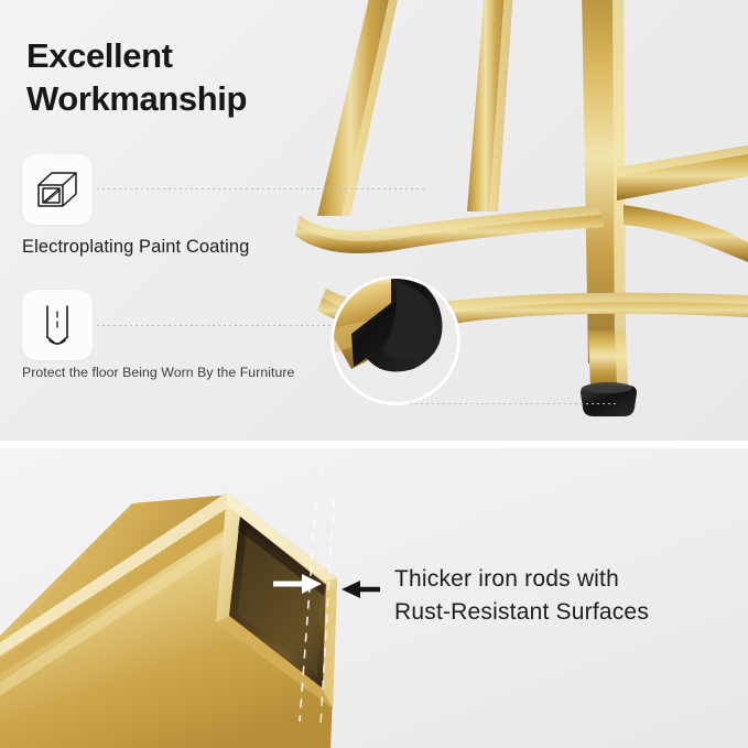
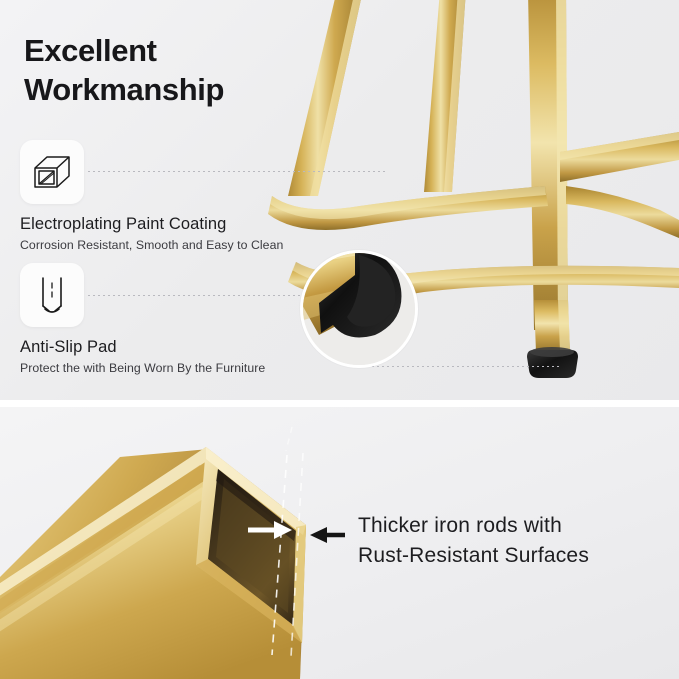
  Excellent
  Workmanship
  Electroplating Paint Coating
+ Corrosion Resistant, Smooth and Easy to Clean
+ Anti-Slip Pad
- Protect the floor Being Worn By the Furniture
+ Protect the with Being Worn By the Furniture
  Thicker iron rods with
  Rust-Resistant Surfaces
